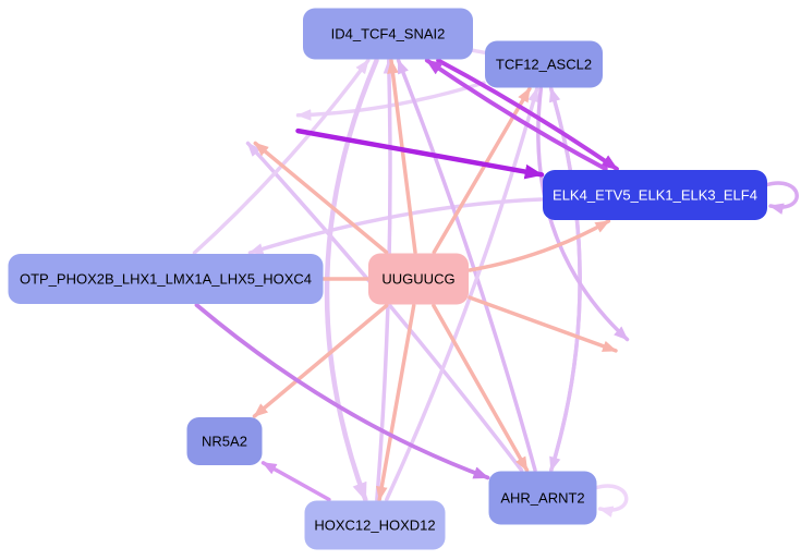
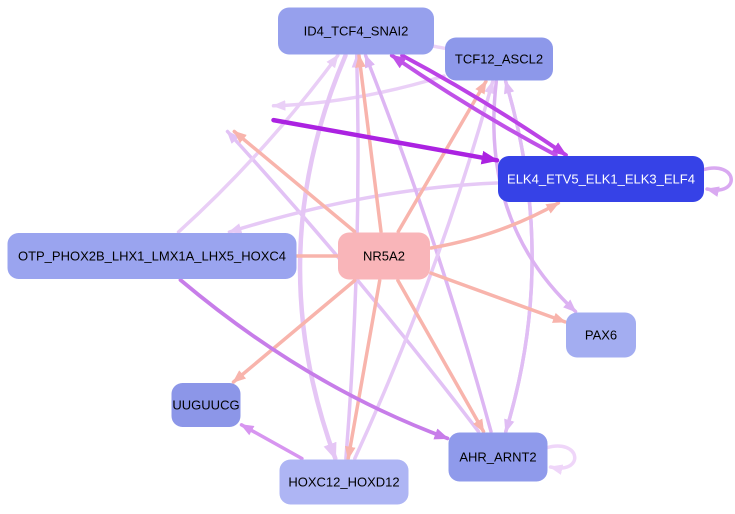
  ID4_TCF4_SNAI2
  TCF12_ASCL2
  ELK4_ETV5_ELK1_ELK3_ELF4
  OTP_PHOX2B_LHX1_LMX1A_LHX5_HOXC4
- UUGUUCG
+ NR5A2
+ PAX6
- NR5A2
+ UUGUUCG
  HOXC12_HOXD12
  AHR_ARNT2
